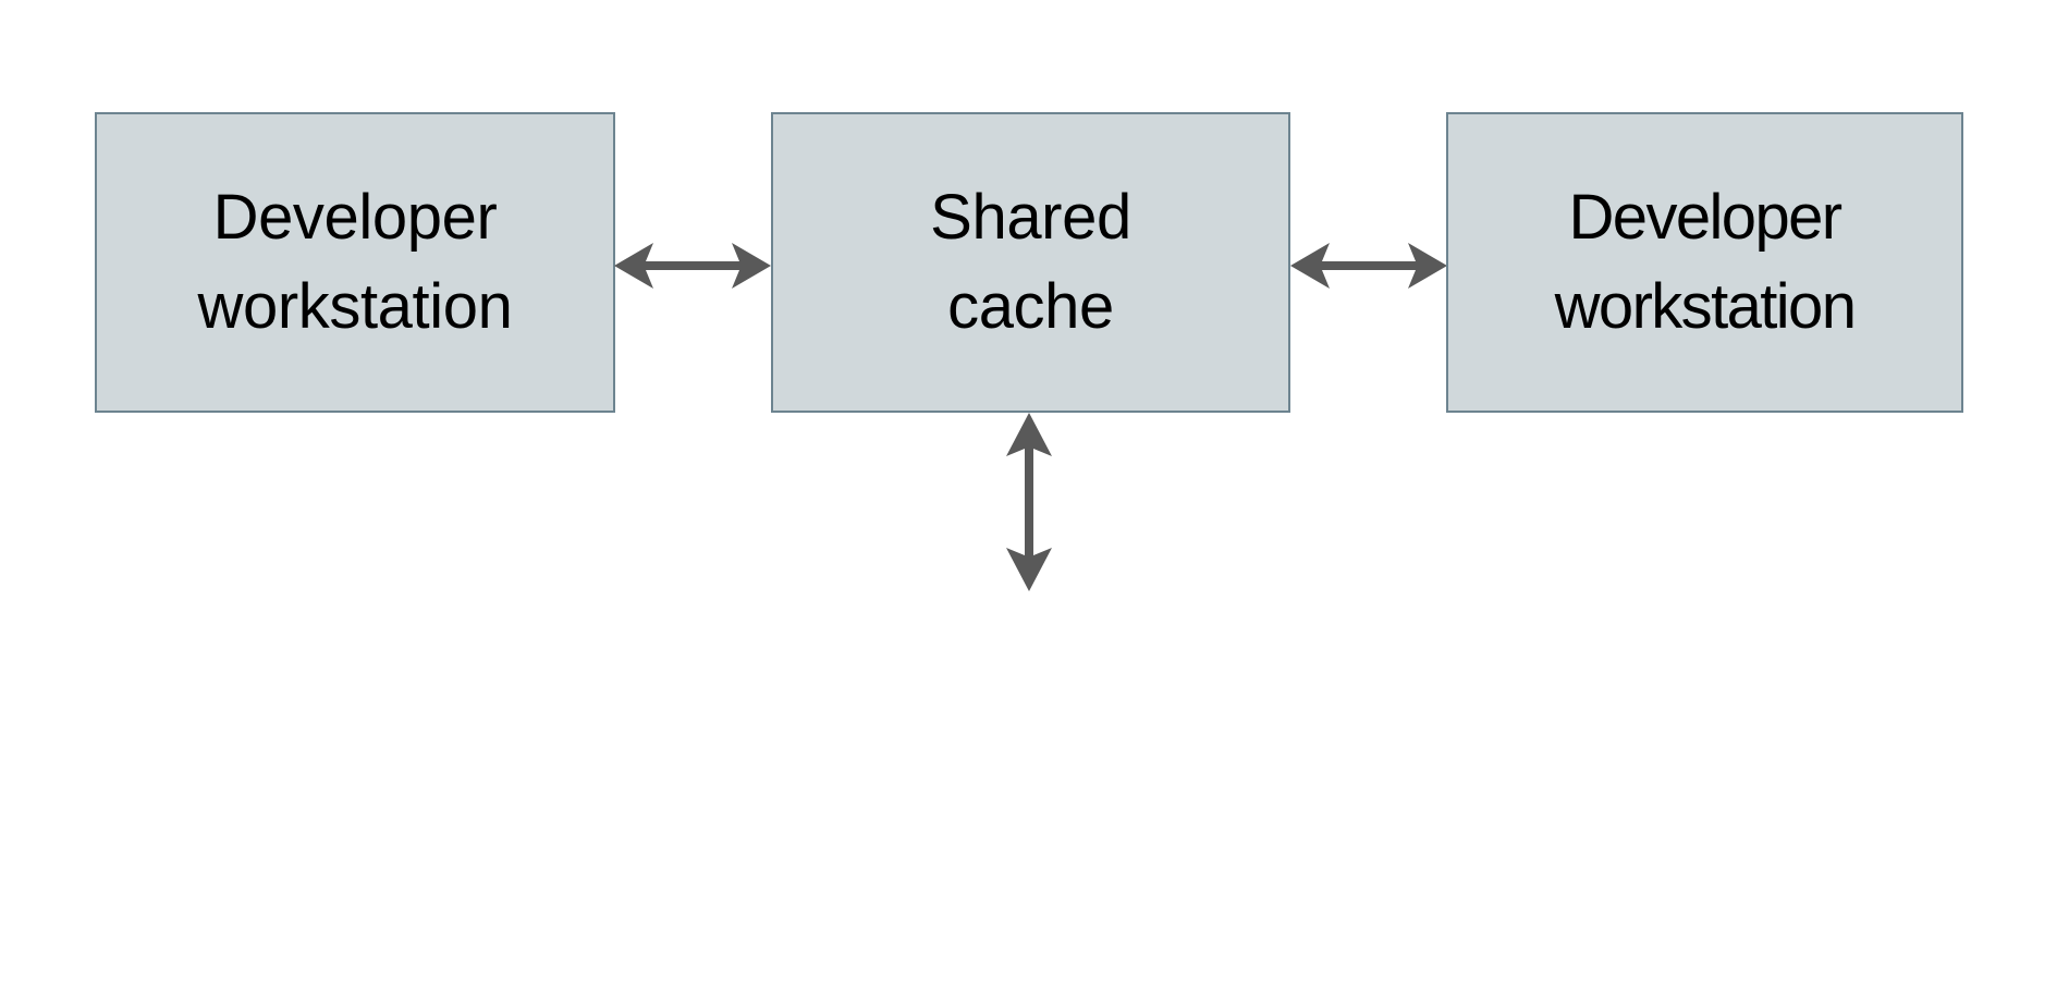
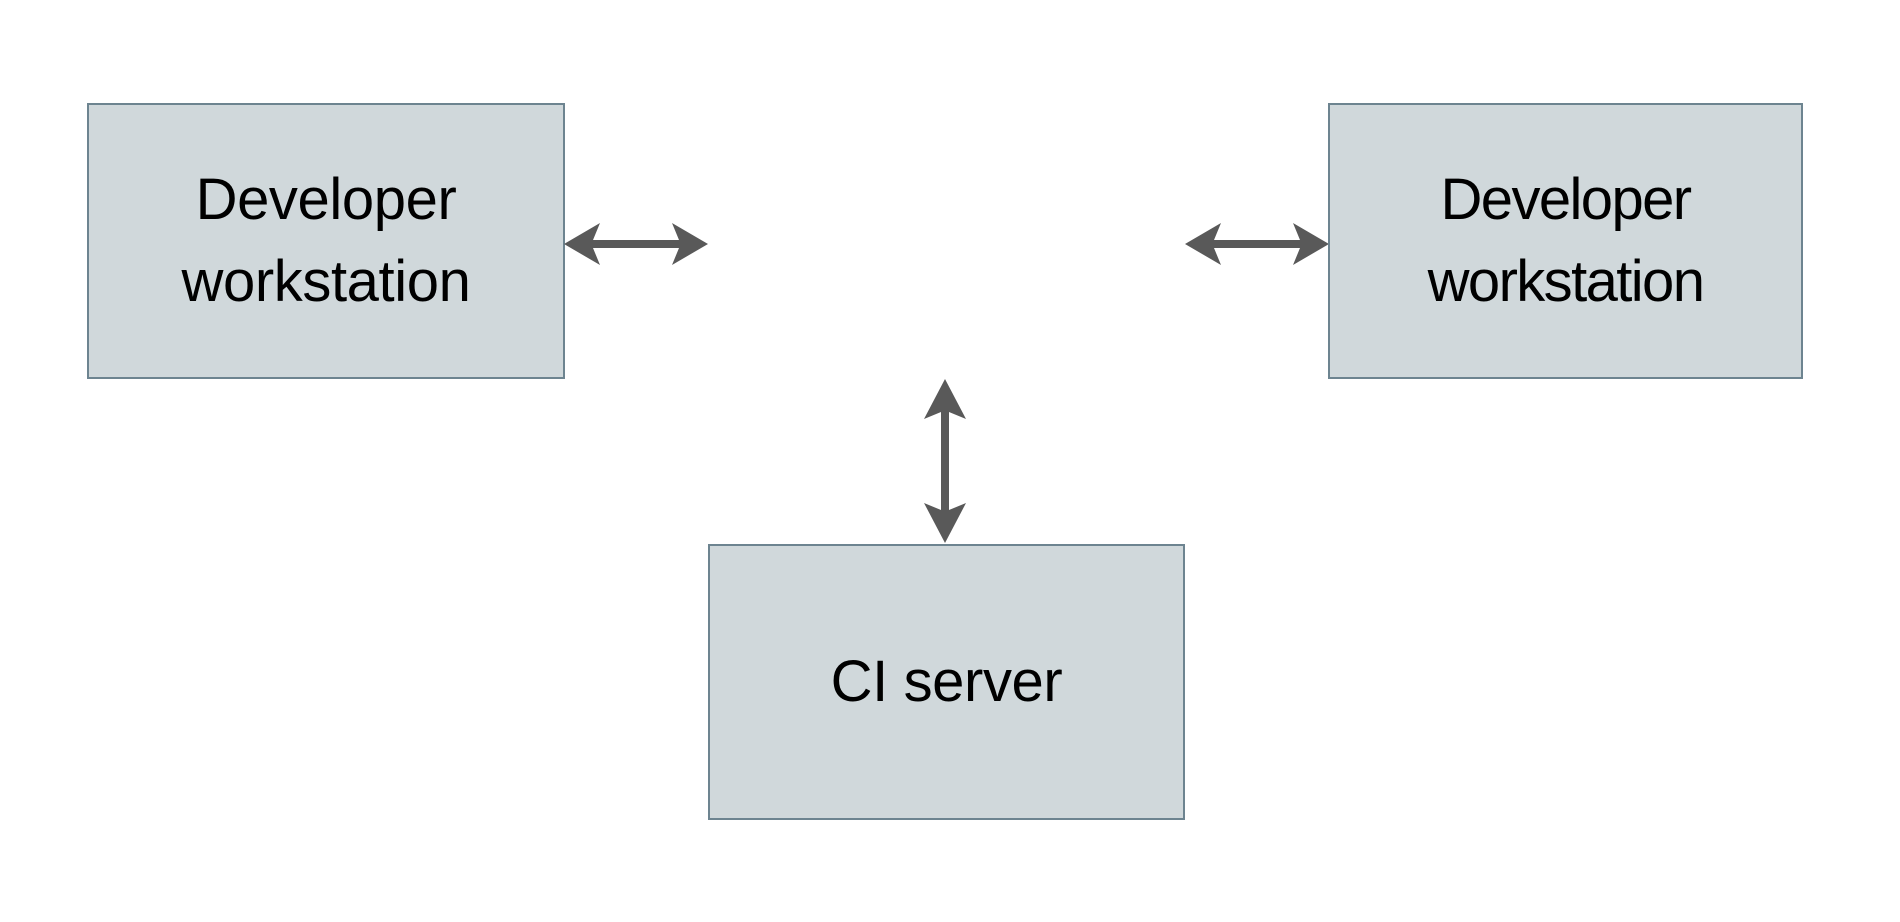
  Developer
  workstation
- Shared
- cache
  Developer
  workstation
+ CI server
